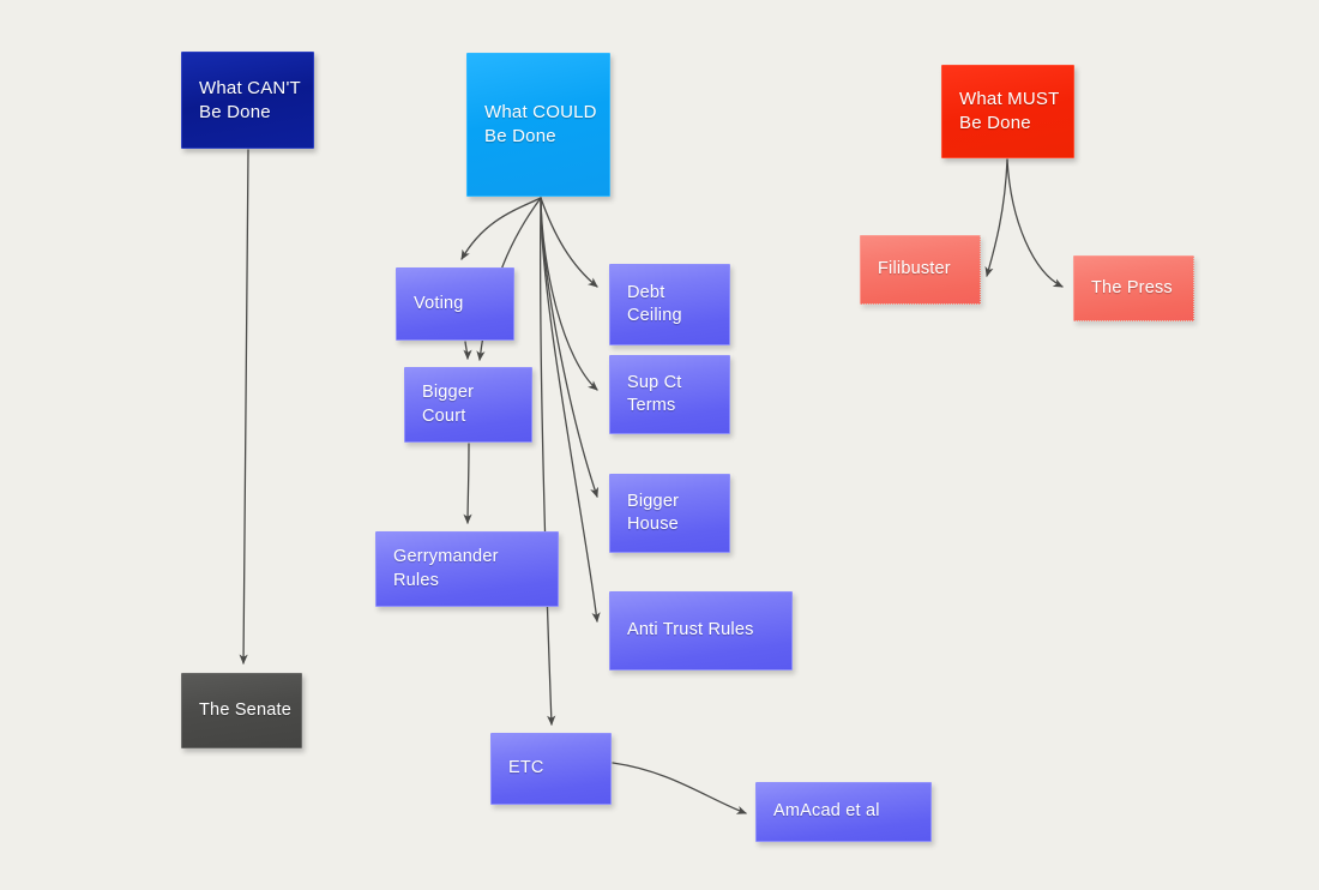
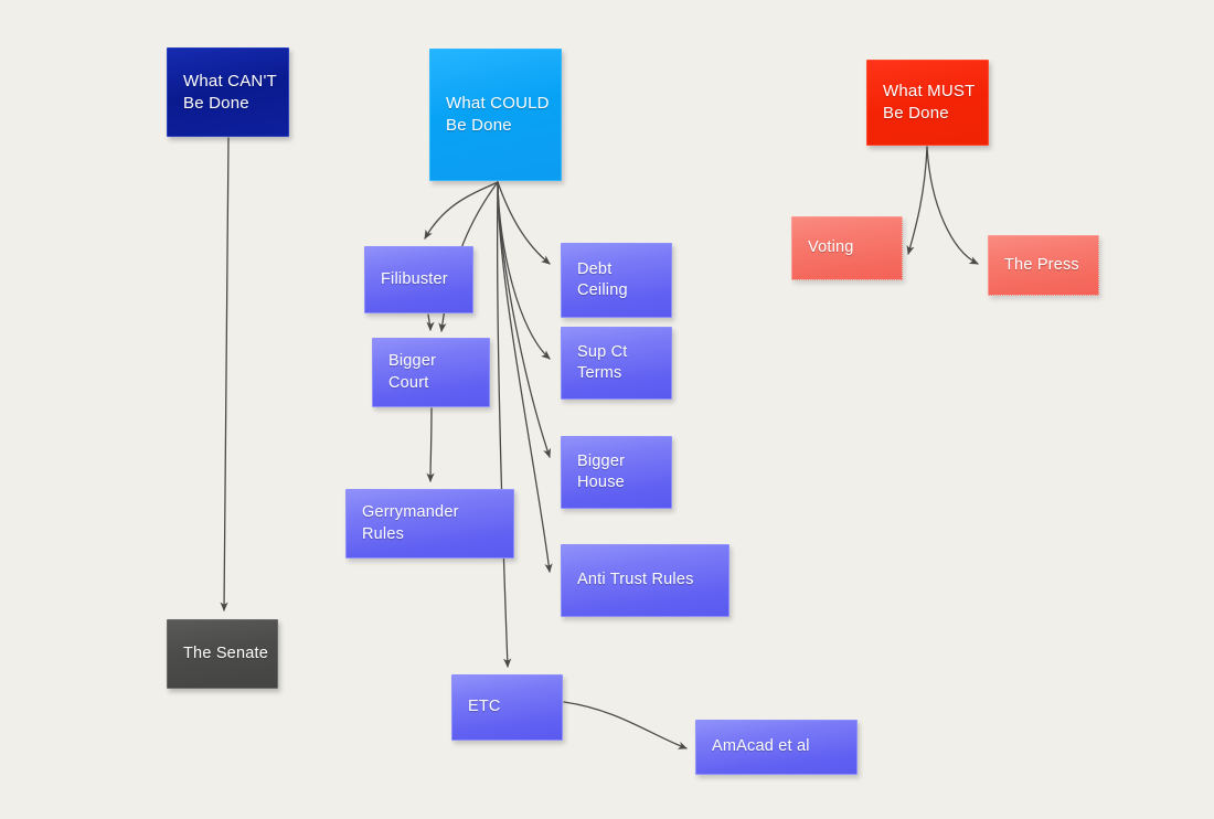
  What CAN'T
  Be Done
  What COULD
  Be Done
  What MUST
  Be Done
  The Senate
- Voting
+ Filibuster
  Bigger
  Court
  Gerrymander
  Rules
  Debt
  Ceiling
  Sup Ct
  Terms
  Bigger
  House
  Anti Trust Rules
  ETC
  AmAcad et al
- Filibuster
+ Voting
  The Press
